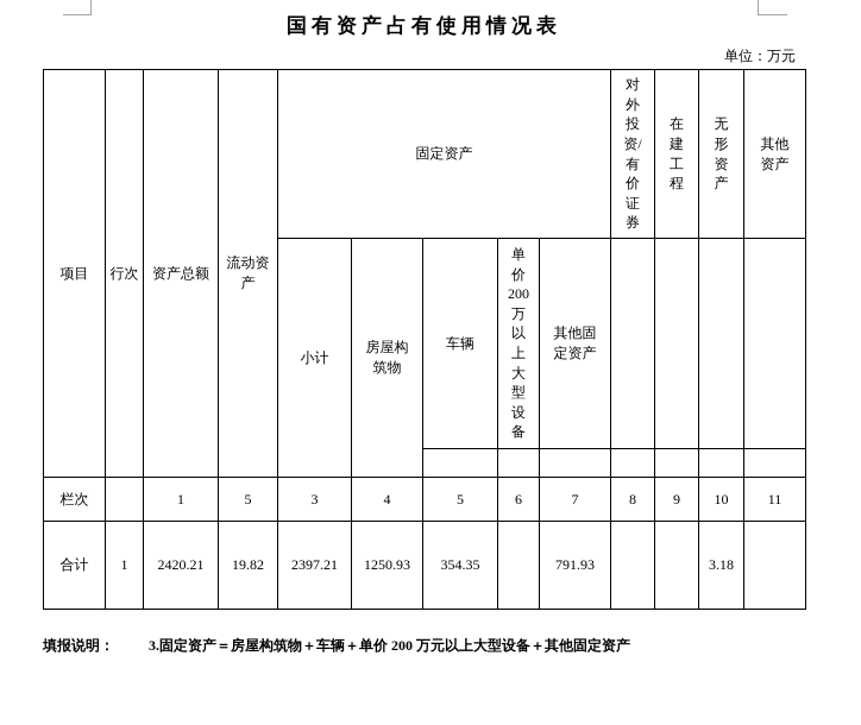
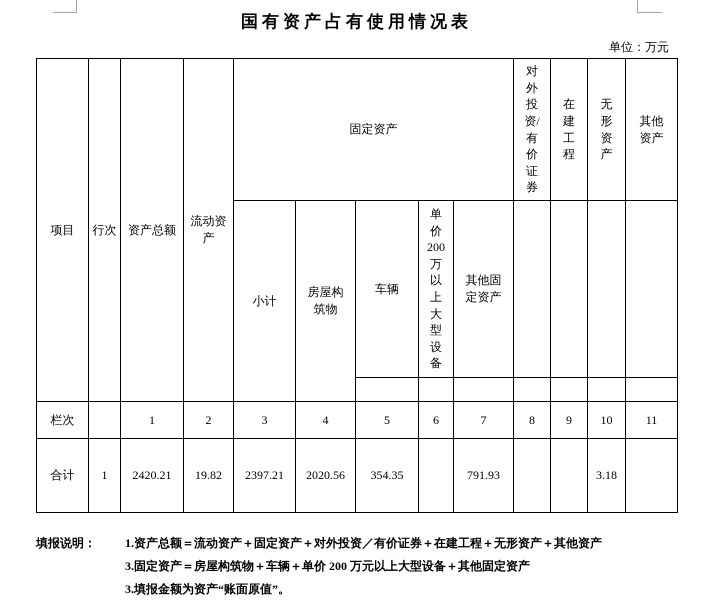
  国有资产占有使用情况表
  单位：万元
  项目	行次	资产总额	流动资 产	固定资产	对 外 投 资/ 有 价 证 券	在 建 工 程	无 形 资 产	其他 资产
  小计	房屋构 筑物	车辆	单 价 200 万 以 上 大 型 设 备	其他固 定资产
- 栏次		1	5	3	4	5	6	7	8	9	10	11
+ 栏次		1	2	3	4	5	6	7	8	9	10	11
- 合计	1	2420.21	19.82	2397.21	1250.93	354.35		791.93			3.18
+ 合计	1	2420.21	19.82	2397.21	2020.56	354.35		791.93			3.18
  填报说明：
+ 1.资产总额＝流动资产＋固定资产＋对外投资／有价证券＋在建工程＋无形资产＋其他资产
  3.固定资产＝房屋构筑物＋车辆＋单价 200 万元以上大型设备＋其他固定资产
+ 3.填报金额为资产“账面原值”。
